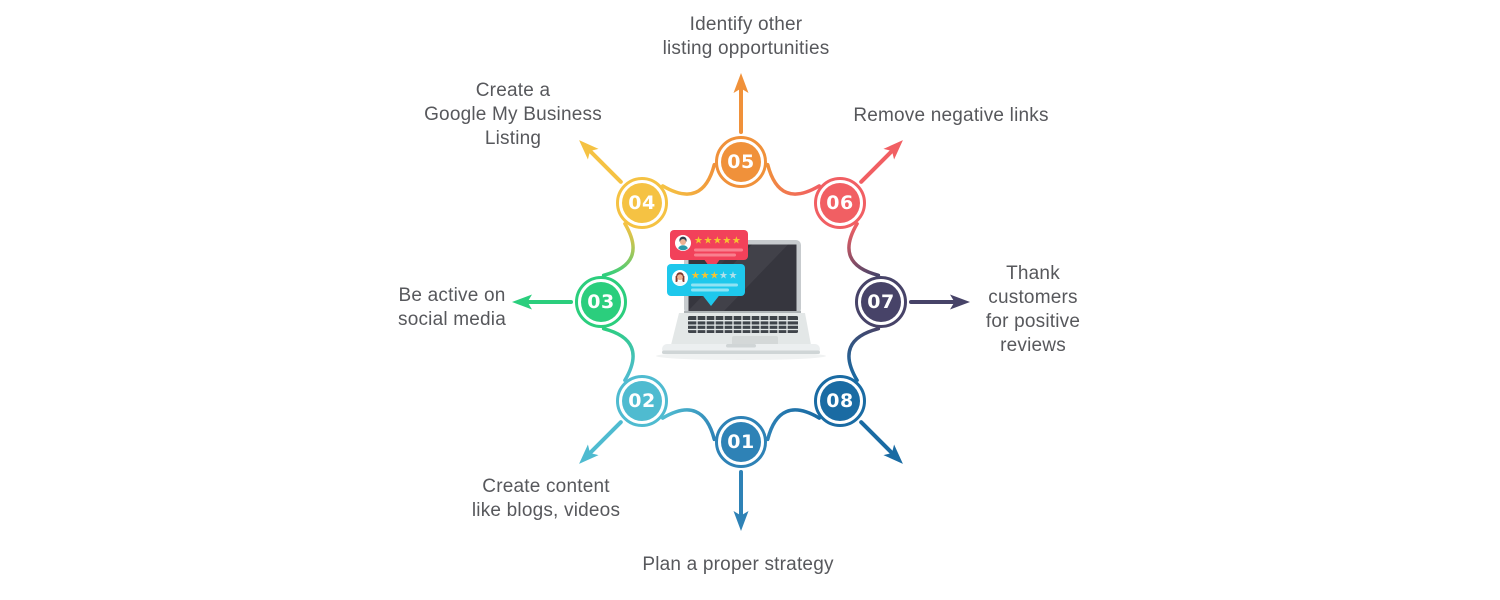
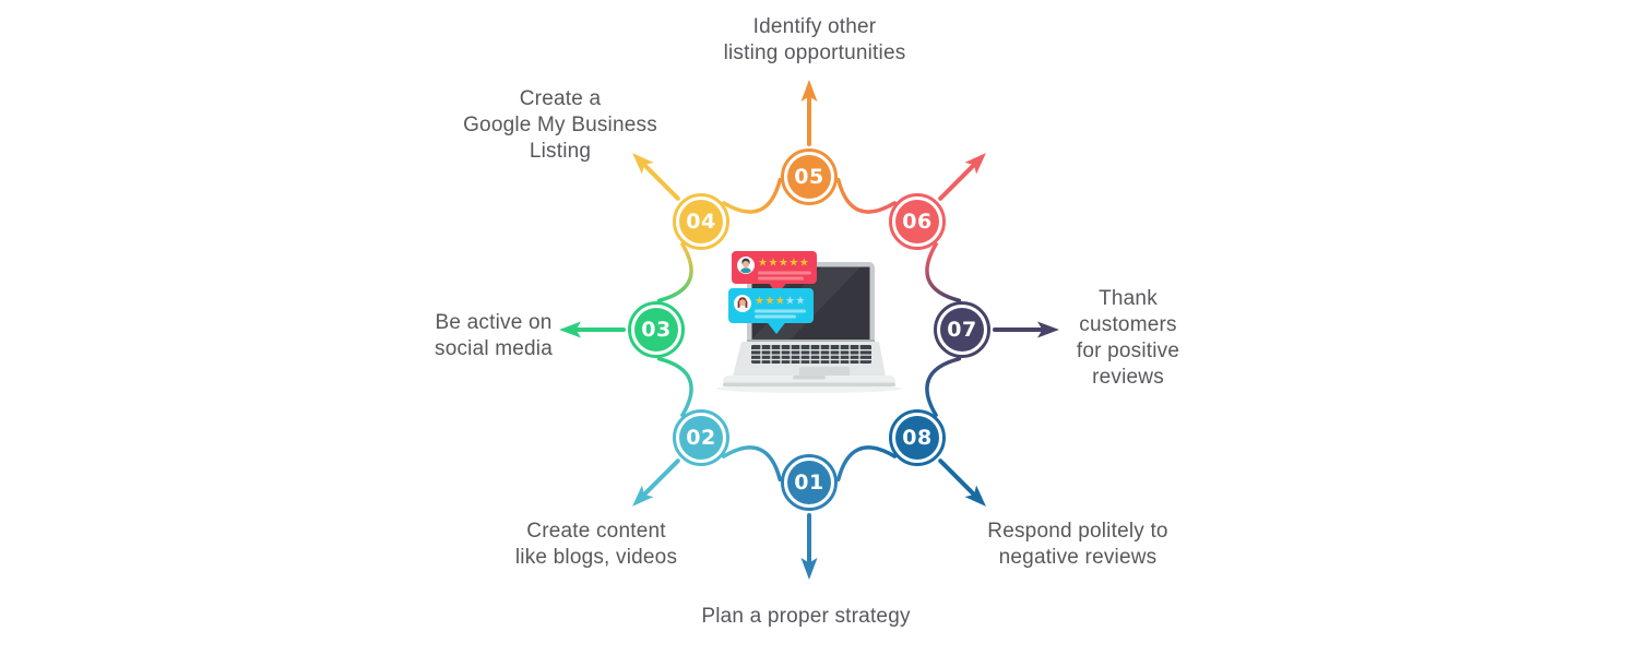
  ★★★★★
  ★★★
  ★★
  01
  02
  03
  04
  05
  06
  07
  08
  Plan a proper strategy
  Create content
  like blogs, videos
  Be active on
  social media
  Create a
  Google My Business
  Listing
  Identify other
  listing opportunities
- Remove negative links
  Thank
  customers
  for positive
  reviews
+ Respond politely to
+ negative reviews
